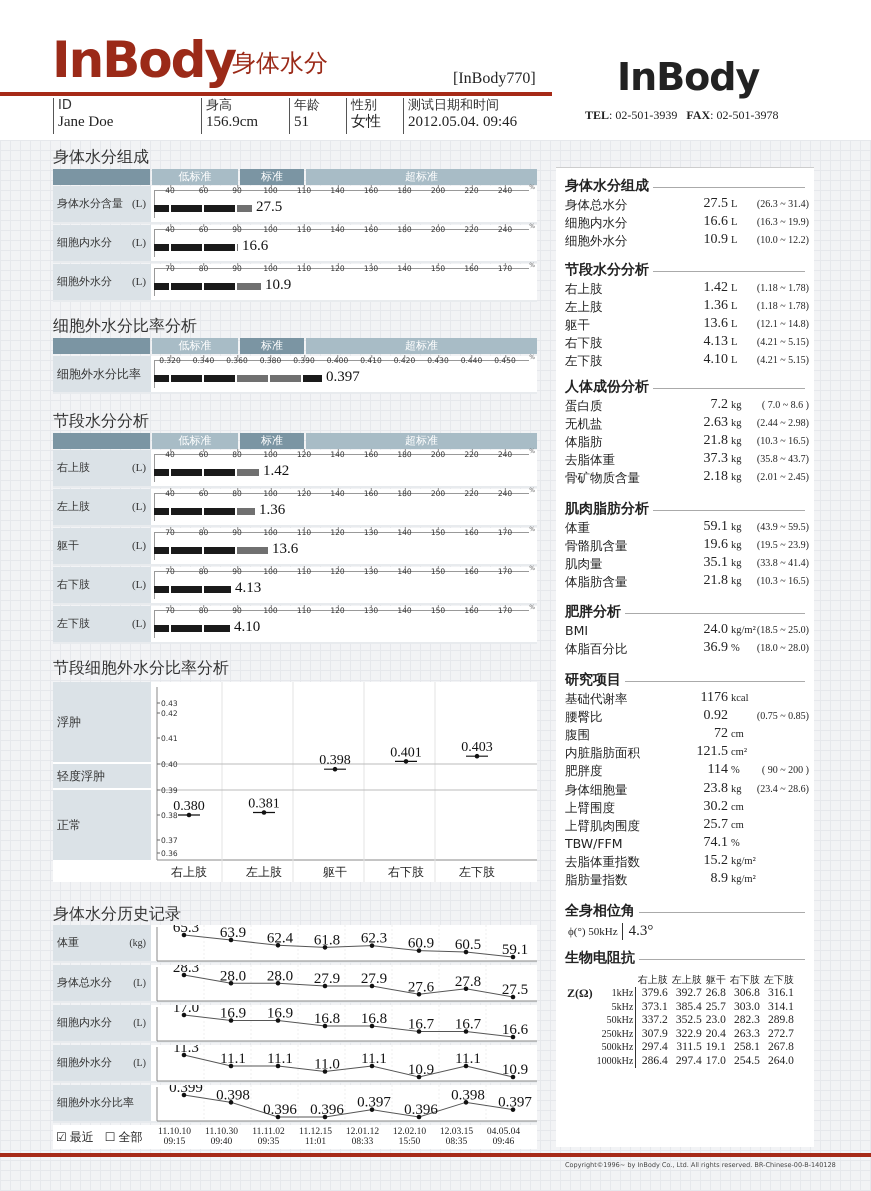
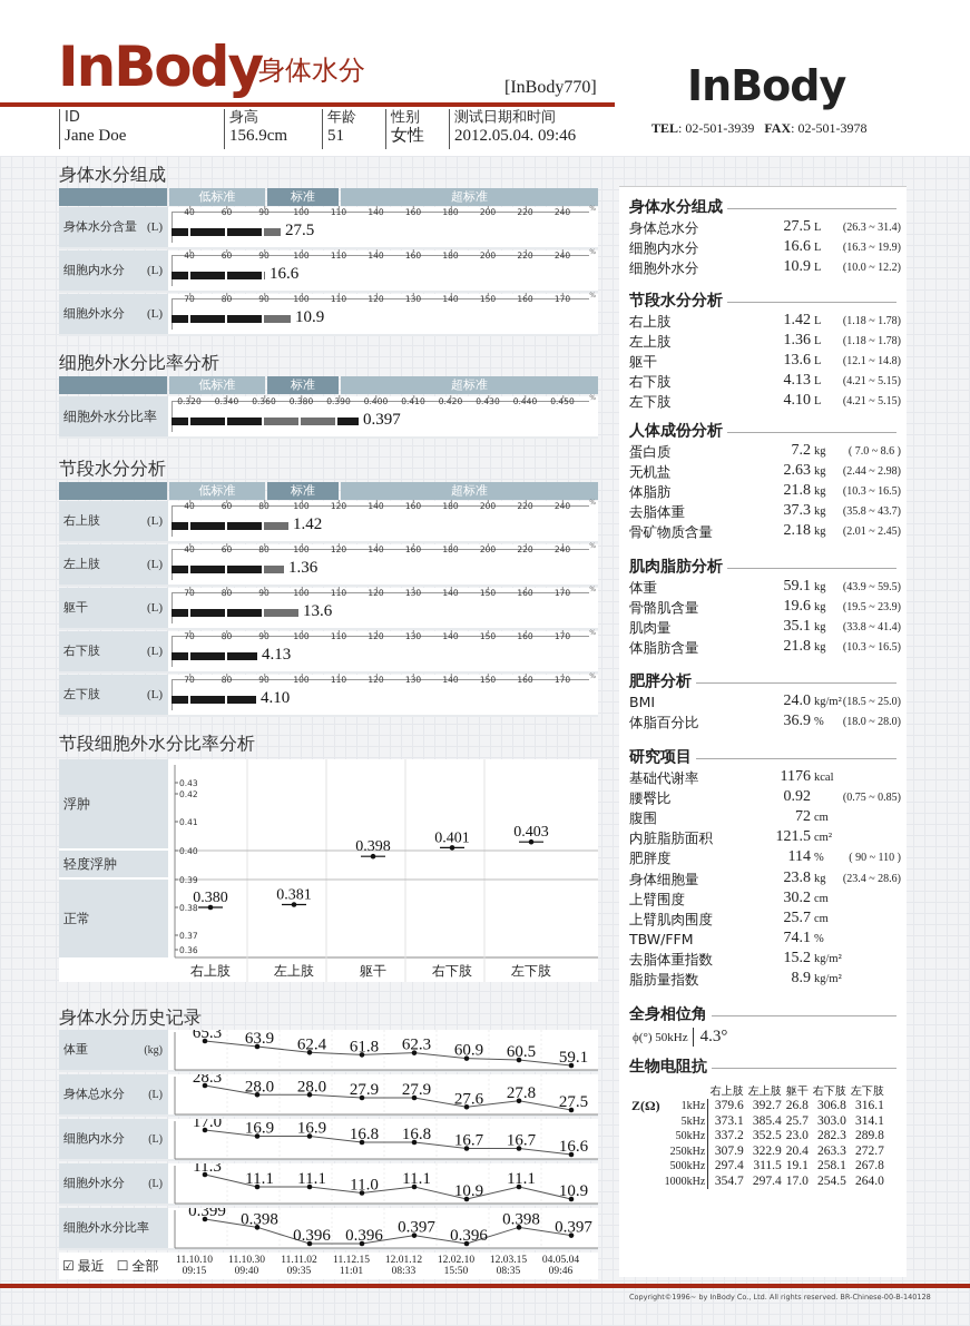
  InBody
  身体水分
  [InBody770]
  ID
  Jane Doe
  身高
  156.9cm
  年龄
  51
  性别
  女性
  测试日期和时间
  2012.05.04. 09:46
  InBody
  TEL: 02-501-3939 FAX: 02-501-3978
  身体水分组成
  低标准
  标准
  超标准
  身体水分含量
  (L)
  40
  60
  90
  100
  110
  140
  160
  180
  200
  220
  240
  27.5
  细胞内水分
  (L)
  40
  60
  90
  100
  110
  140
  160
  180
  200
  220
  240
  16.6
  细胞外水分
  (L)
  70
  80
  90
  100
  110
  120
  130
  140
  150
  160
  170
  10.9
  细胞外水分比率分析
  低标准
  标准
  超标准
  细胞外水分比率
  0.320
  0.340
  0.360
  0.380
  0.390
  0.400
  0.410
  0.420
  0.430
  0.440
  0.450
  0.397
  节段水分分析
  低标准
  标准
  超标准
  右上肢
  (L)
  40
  60
  80
  100
  120
  140
  160
  180
  200
  220
  240
  1.42
  左上肢
  (L)
  40
  60
  80
  100
  120
  140
  160
  180
  200
  220
  240
  1.36
  躯干
  (L)
  70
  80
  90
  100
  110
  120
  130
  140
  150
  160
  170
  13.6
  右下肢
  (L)
  70
  80
  90
  100
  110
  120
  130
  140
  150
  160
  170
  4.13
  左下肢
  (L)
  70
  80
  90
  100
  110
  120
  130
  140
  150
  160
  170
  4.10
  节段细胞外水分比率分析
  浮肿
  轻度浮肿
  正常
  0.43
  0.42
  0.41
  0.40
  0.39
  0.38
  0.37
  0.36
  0.380
  右上肢
  0.381
  左上肢
  0.398
  躯干
  0.401
  右下肢
  0.403
  左下肢
  身体水分历史记录
  体重
  (kg)
  65.3
  63.9
  62.4
  61.8
  62.3
  60.9
  60.5
  59.1
  身体总水分
  (L)
  28.3
  28.0
  28.0
  27.9
  27.9
  27.6
  27.8
  27.5
  细胞内水分
  (L)
  17.0
  16.9
  16.9
  16.8
  16.8
  16.7
  16.7
  16.6
  细胞外水分
  (L)
  11.3
  11.1
  11.1
  11.0
  11.1
  10.9
  11.1
  10.9
  细胞外水分比率
  0.399
  0.398
  0.396
  0.396
  0.397
  0.396
  0.398
  0.397
  ☑
  最近
  ☐
  全部
  11.10.10
  09:15
  11.10.30
  09:40
  11.11.02
  09:35
  11.12.15
  11:01
  12.01.12
  08:33
  12.02.10
  15:50
  12.03.15
  08:35
  04.05.04
  09:46
  身体水分组成
  身体总水分
  27.5
  L
  (26.3 ~ 31.4)
  细胞内水分
  16.6
  L
  (16.3 ~ 19.9)
  细胞外水分
  10.9
  L
  (10.0 ~ 12.2)
  节段水分分析
  右上肢
  1.42
  L
  (1.18 ~ 1.78)
  左上肢
  1.36
  L
  (1.18 ~ 1.78)
  躯干
  13.6
  L
  (12.1 ~ 14.8)
  右下肢
  4.13
  L
  (4.21 ~ 5.15)
  左下肢
  4.10
  L
  (4.21 ~ 5.15)
  人体成份分析
  蛋白质
  7.2
  kg
  ( 7.0 ~ 8.6 )
  无机盐
  2.63
  kg
  (2.44 ~ 2.98)
  体脂肪
  21.8
  kg
  (10.3 ~ 16.5)
  去脂体重
  37.3
  kg
  (35.8 ~ 43.7)
  骨矿物质含量
  2.18
  kg
  (2.01 ~ 2.45)
  肌肉脂肪分析
  体重
  59.1
  kg
  (43.9 ~ 59.5)
  骨骼肌含量
  19.6
  kg
  (19.5 ~ 23.9)
  肌肉量
  35.1
  kg
  (33.8 ~ 41.4)
  体脂肪含量
  21.8
  kg
  (10.3 ~ 16.5)
  肥胖分析
  BMI
  24.0
  kg/m²
  (18.5 ~ 25.0)
  体脂百分比
  36.9
  %
  (18.0 ~ 28.0)
  研究项目
  基础代谢率
  1176
  kcal
  腰臀比
  0.92
  (0.75 ~ 0.85)
  腹围
  72
  cm
  内脏脂肪面积
  121.5
  cm²
  肥胖度
  114
  %
- ( 90 ~ 200 )
+ ( 90 ~ 110 )
  身体细胞量
  23.8
  kg
  (23.4 ~ 28.6)
  上臂围度
  30.2
  cm
  上臂肌肉围度
  25.7
  cm
  TBW/FFM
  74.1
  %
  去脂体重指数
  15.2
  kg/m²
  脂肪量指数
  8.9
  kg/m²
  全身相位角
  ϕ(°) 50kHz
  4.3°
  生物电阻抗
  		右上肢	左上肢	躯干	右下肢	左下肢
  Z(Ω)	1kHz	379.6	392.7	26.8	306.8	316.1
  	5kHz	373.1	385.4	25.7	303.0	314.1
  	50kHz	337.2	352.5	23.0	282.3	289.8
  	250kHz	307.9	322.9	20.4	263.3	272.7
  	500kHz	297.4	311.5	19.1	258.1	267.8
- 	1000kHz	286.4	297.4	17.0	254.5	264.0
+ 	1000kHz	354.7	297.4	17.0	254.5	264.0
  Copyright©1996~ by InBody Co., Ltd. All rights reserved. BR-Chinese-00-B-140128
